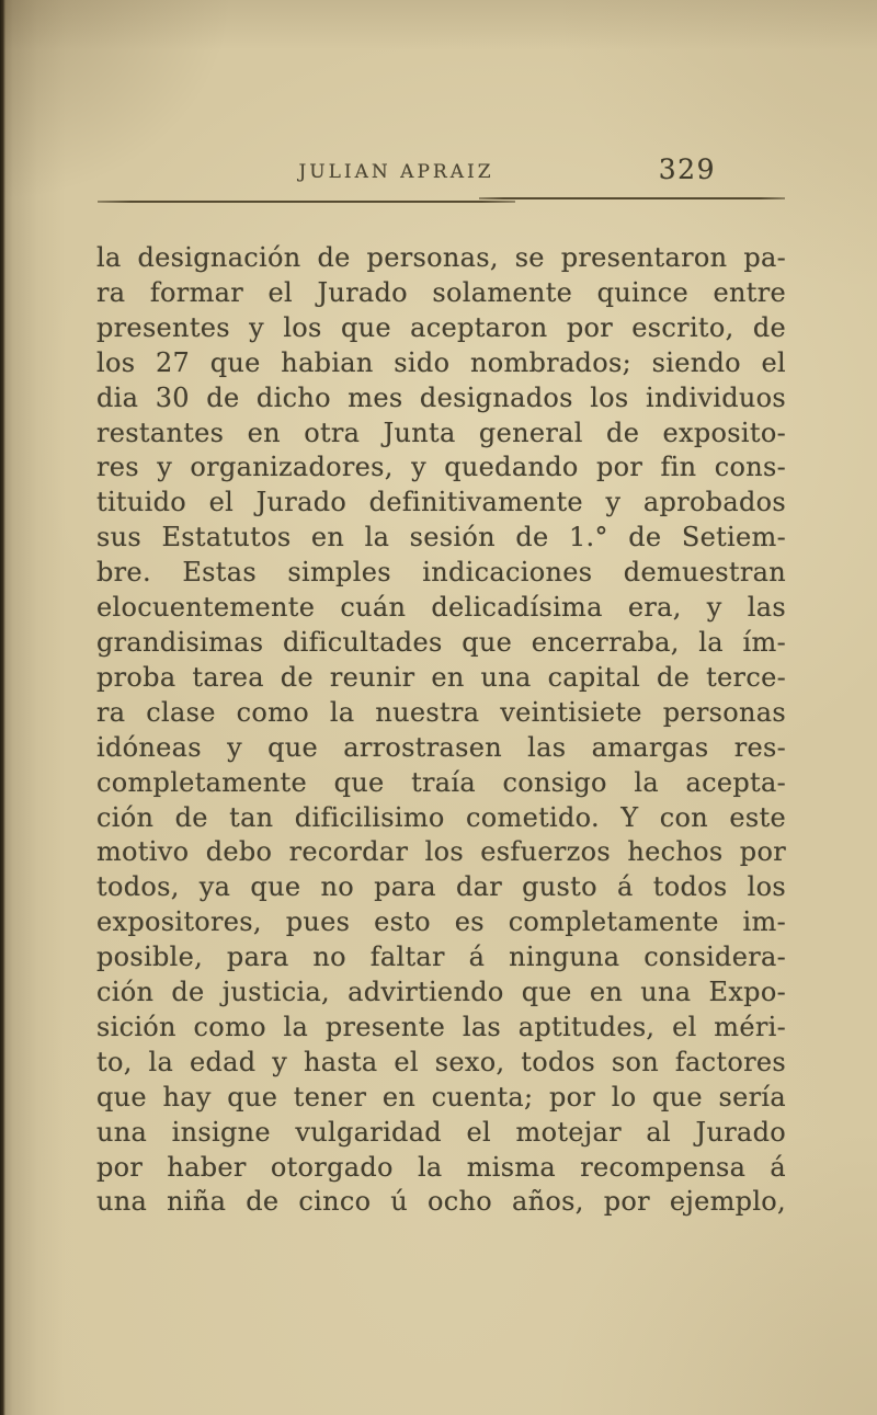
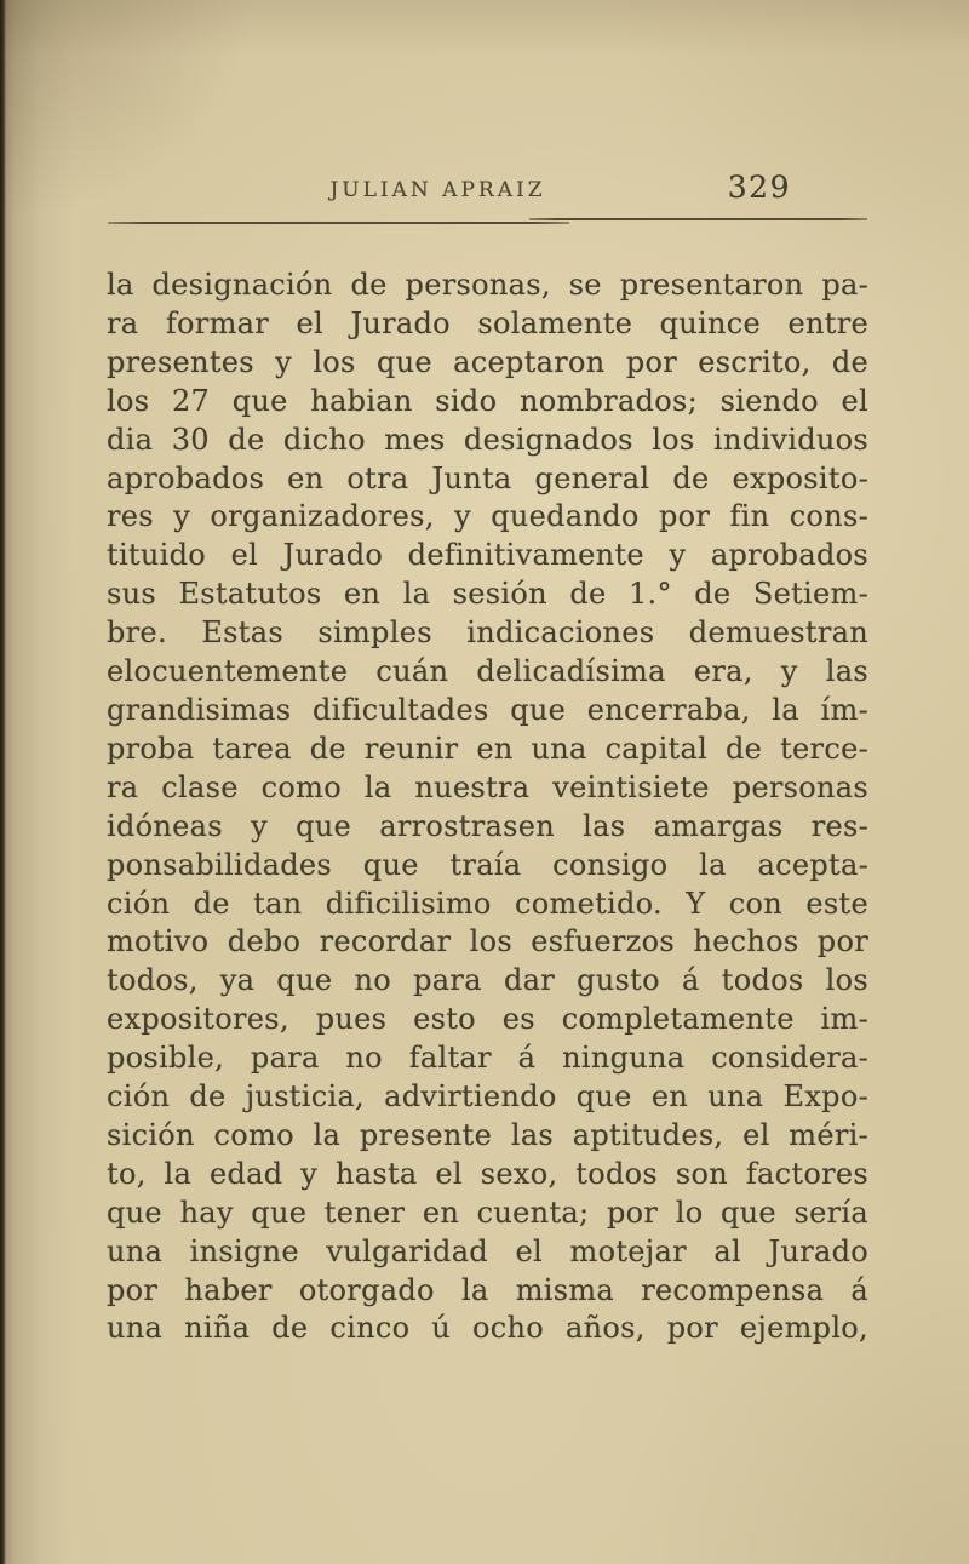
  JULIAN APRAIZ
  329
  la designación de personas, se presentaron pa-
  ra formar el Jurado solamente quince entre
  presentes y los que aceptaron por escrito, de
  los 27 que habian sido nombrados; siendo el
  dia 30 de dicho mes designados los individuos
- restantes en otra Junta general de exposito-
+ aprobados en otra Junta general de exposito-
  res y organizadores, y quedando por fin cons-
  tituido el Jurado definitivamente y aprobados
  sus Estatutos en la sesión de 1.° de Setiem-
  bre. Estas simples indicaciones demuestran
  elocuentemente cuán delicadísima era, y las
  grandisimas dificultades que encerraba, la ím-
  proba tarea de reunir en una capital de terce-
  ra clase como la nuestra veintisiete personas
  idóneas y que arrostrasen las amargas res-
- completamente que traía consigo la acepta-
+ ponsabilidades que traía consigo la acepta-
  ción de tan dificilisimo cometido. Y con este
  motivo debo recordar los esfuerzos hechos por
  todos, ya que no para dar gusto á todos los
  expositores, pues esto es completamente im-
  posible, para no faltar á ninguna considera-
  ción de justicia, advirtiendo que en una Expo-
  sición como la presente las aptitudes, el méri-
  to, la edad y hasta el sexo, todos son factores
  que hay que tener en cuenta; por lo que sería
  una insigne vulgaridad el motejar al Jurado
  por haber otorgado la misma recompensa á
  una niña de cinco ú ocho años, por ejemplo,
